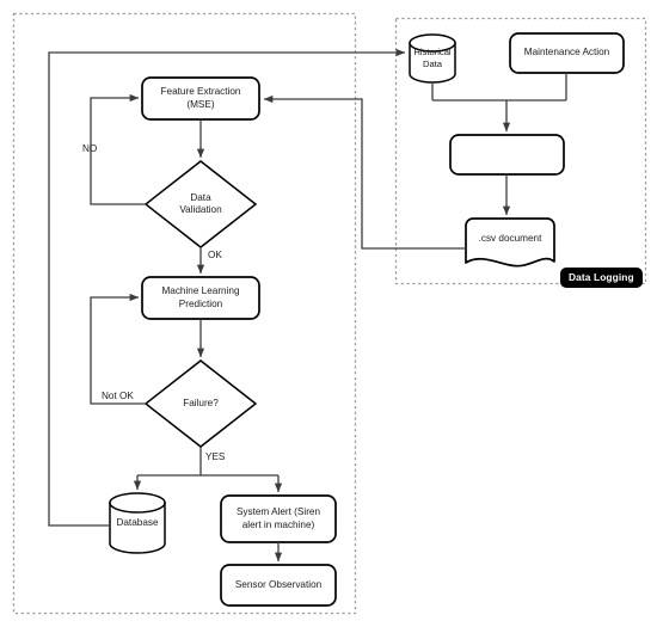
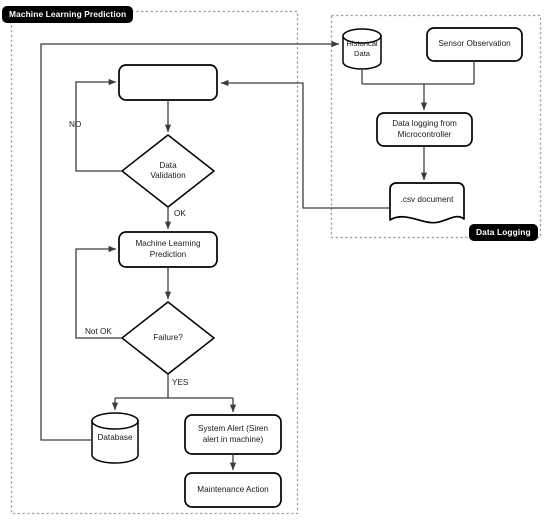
- Feature Extraction
- (MSE)
  Data
  Validation
  Machine Learning
  Prediction
  Failure?
  Database
  System Alert (Siren
  alert in machine)
- Sensor Observation
+ Maintenance Action
  Historical
  Data
- Maintenance Action
+ Sensor Observation
+ Data logging from
+ Microcontroller
  .csv document
  NO
  OK
  Not OK
  YES
+ Machine Learning Prediction
  Data Logging
